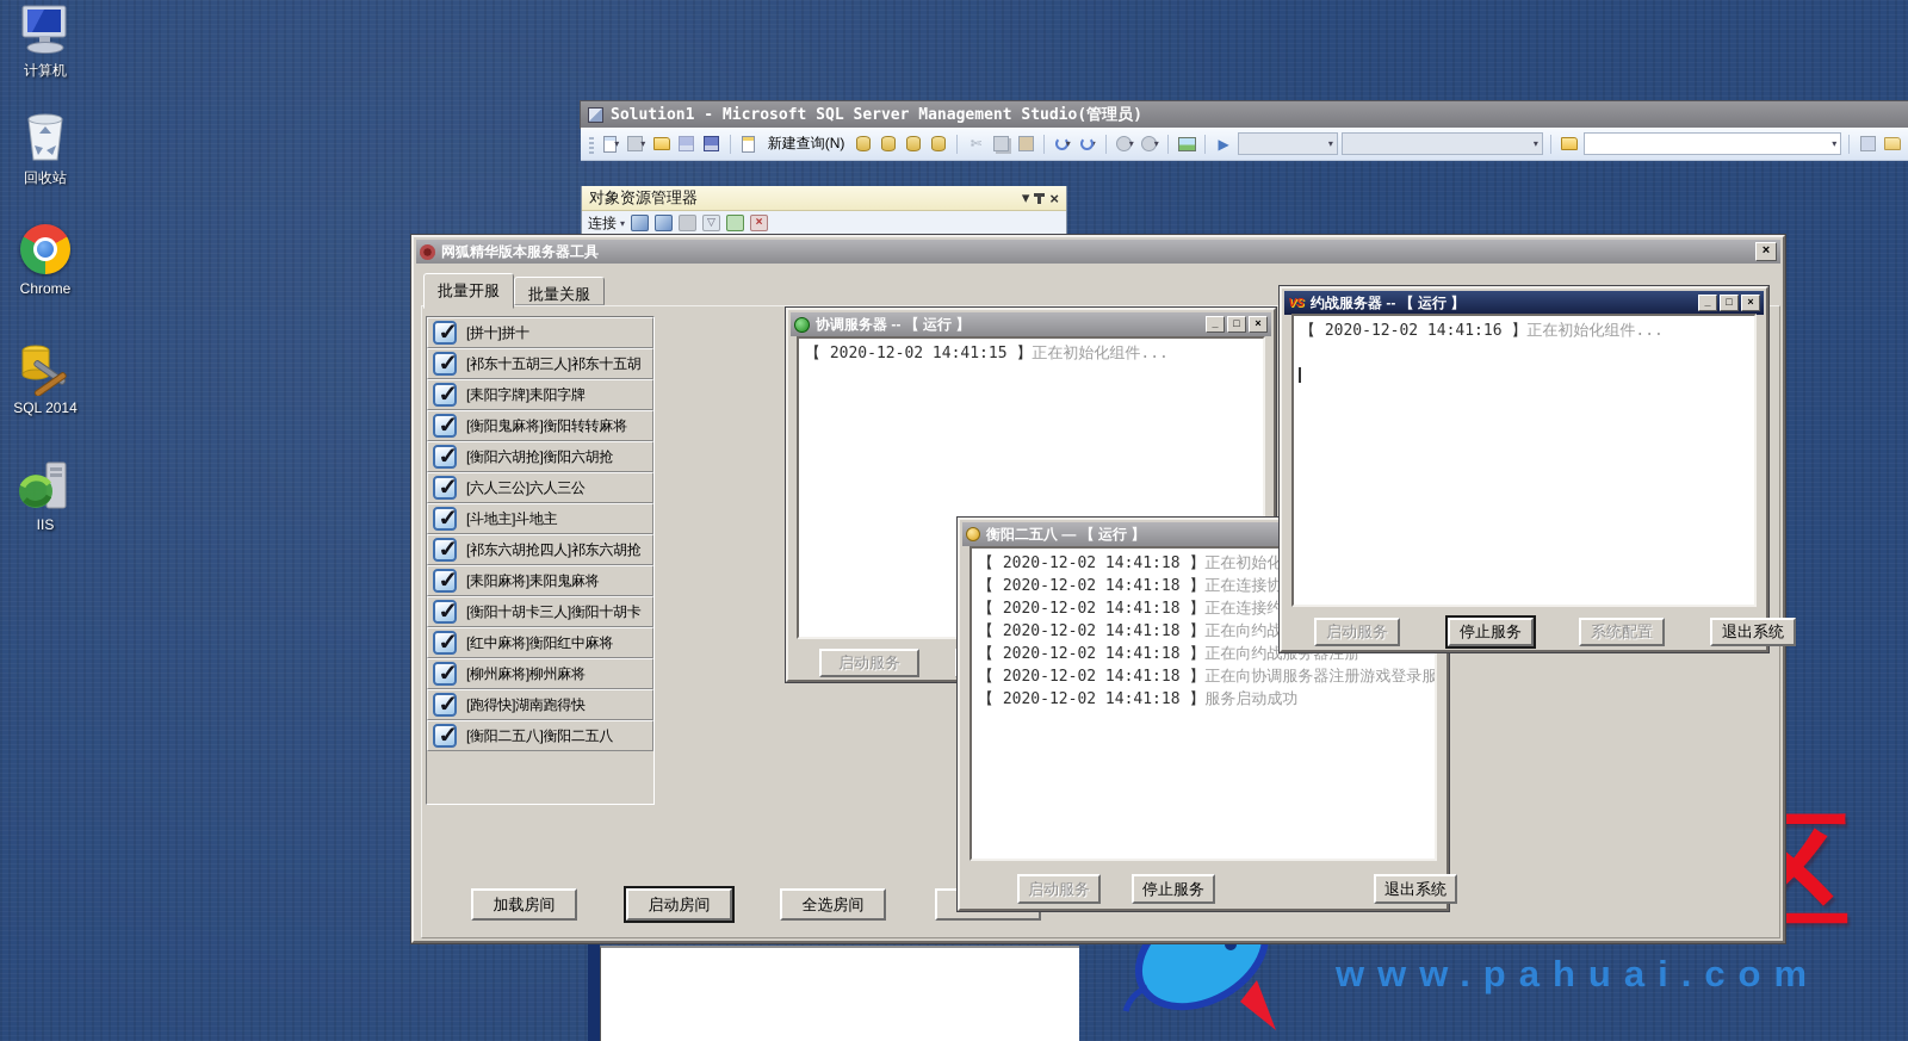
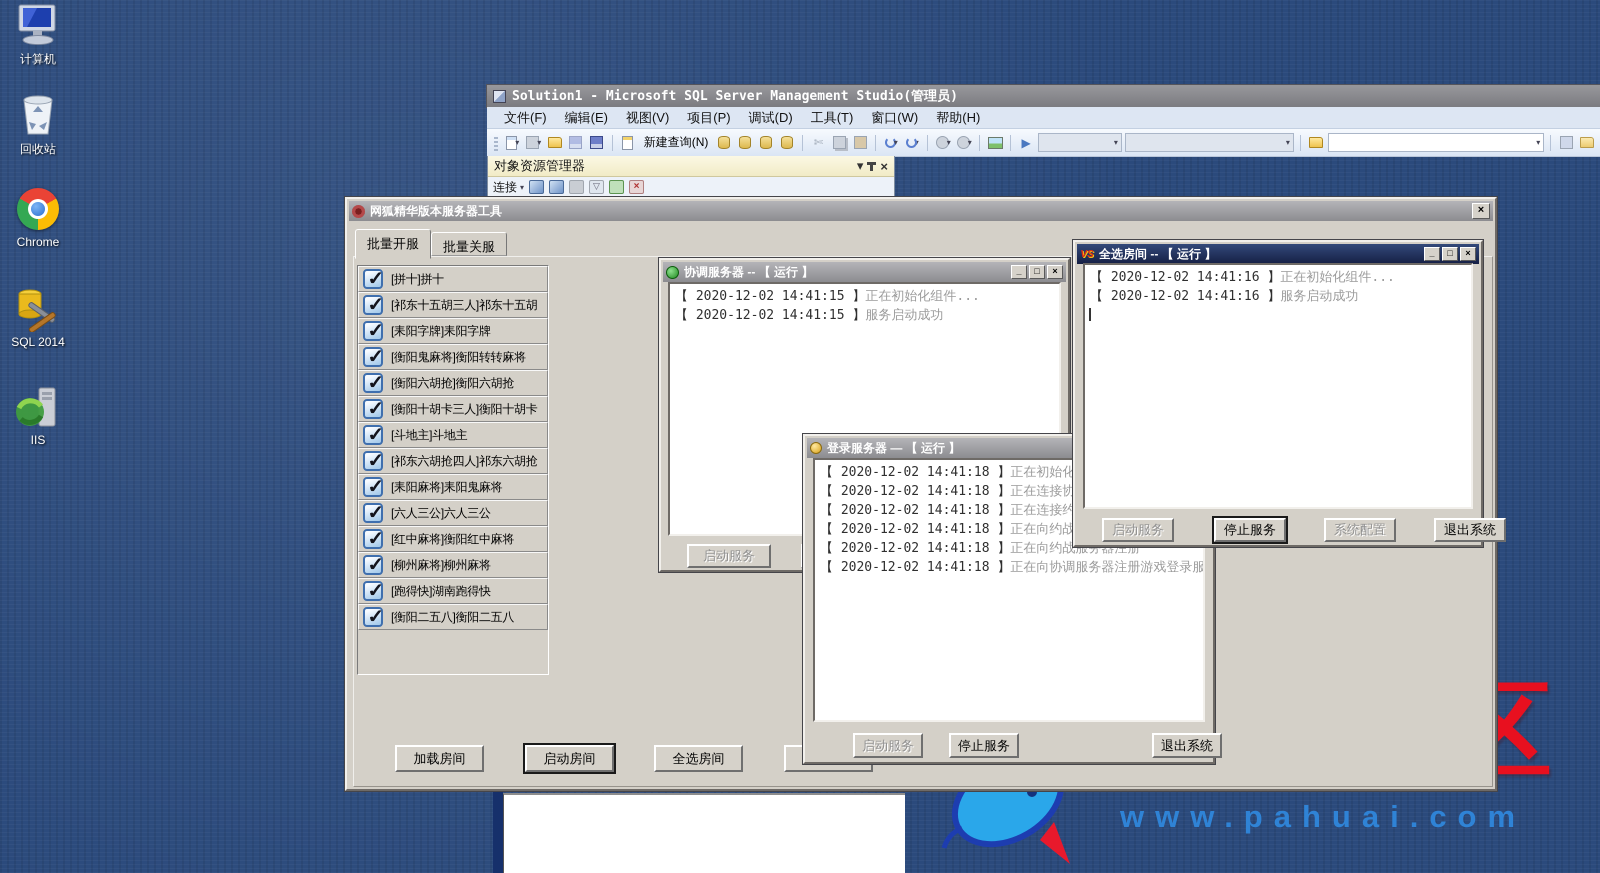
  计算机
  回收站
  Chrome
  SQL 2014
  IIS
  Solution1 - Microsoft SQL Server Management Studio(管理员)
+ 文件(F)
+ 编辑(E)
+ 视图(V)
+ 项目(P)
+ 调试(D)
+ 工具(T)
+ 窗口(W)
+ 帮助(H)
  ▾
  ▾
  新建查询(N)
  ✄
  ▾
  ▾
  ▾
  ▾
  ▶
  ▾
  ▾
  ▾
  对象资源管理器
  ▾
  ×
  连接
  ▾
  ▽
  ×
  网狐精华版本服务器工具
  ×
  批量开服
  批量关服
  [拼十]拼十
  [祁东十五胡三人]祁东十五胡
  [耒阳字牌]耒阳字牌
  [衡阳鬼麻将]衡阳转转麻将
  [衡阳六胡抢]衡阳六胡抢
- [六人三公]六人三公
+ [衡阳十胡卡三人]衡阳十胡卡
  [斗地主]斗地主
  [祁东六胡抢四人]祁东六胡抢
  [耒阳麻将]耒阳鬼麻将
- [衡阳十胡卡三人]衡阳十胡卡
+ [六人三公]六人三公
  [红中麻将]衡阳红中麻将
  [柳州麻将]柳州麻将
  [跑得快]湖南跑得快
  [衡阳二五八]衡阳二五八
  加载房间
  启动房间
  全选房间
  协调服务器 -- 【 运行 】
  _
  □
  ×
  【 2020-12-02 14:41:15 】正在初始化组件...
+ 【 2020-12-02 14:41:15 】服务启动成功
  启动服务
- 衡阳二五八 — 【 运行 】
+ 登录服务器 — 【 运行 】
  【 2020-12-02 14:41:18 】正在初始化
  【 2020-12-02 14:41:18 】正在连接协
  【 2020-12-02 14:41:18 】正在连接约
  【 2020-12-02 14:41:18 】正在向约战
  【 2020-12-02 14:41:18 】正在向约战服务器注册
  【 2020-12-02 14:41:18 】正在向协调服务器注册游戏登录服
- 【 2020-12-02 14:41:18 】服务启动成功
  启动服务
  停止服务
  退出系统
  VS
- 约战服务器 -- 【 运行 】
+ 全选房间 -- 【 运行 】
  _
  □
  ×
  【 2020-12-02 14:41:16 】正在初始化组件...
+ 【 2020-12-02 14:41:16 】服务启动成功
  启动服务
  停止服务
  系统配置
  退出系统
  www.pahuai.com
